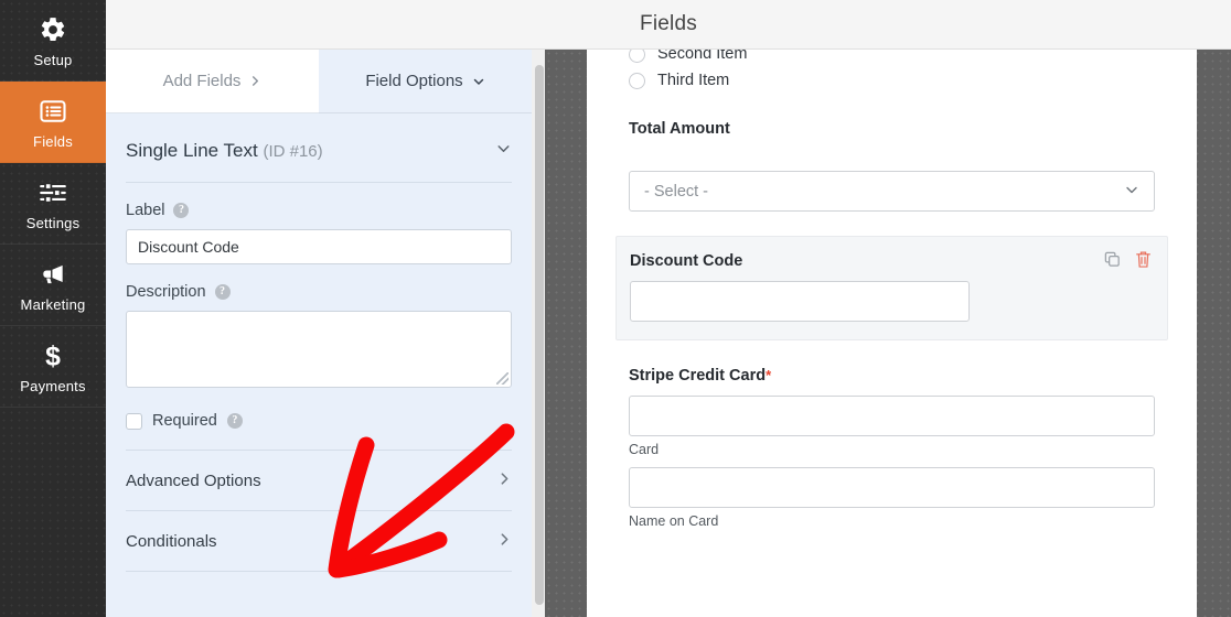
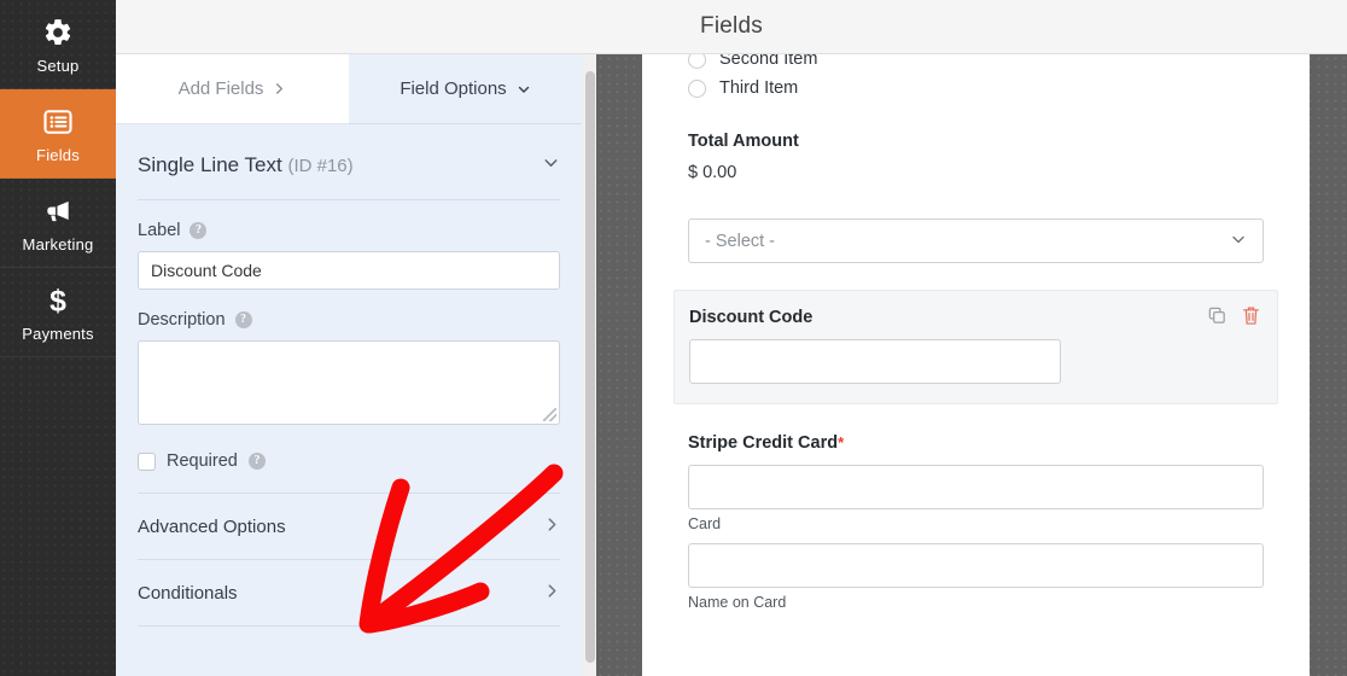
  Setup
  Fields
- Settings
  Marketing
  $
  Payments
  Fields
  Add Fields
  Field Options
  Single Line Text (ID #16)
  Label
  ?
  Discount Code
  Description
  ?
  Required
  ?
  Advanced Options
  Conditionals
  Second Item
  Third Item
  Total Amount
+ $ 0.00
  - Select -
  Discount Code
  Stripe Credit Card*
  Card
  Name on Card
